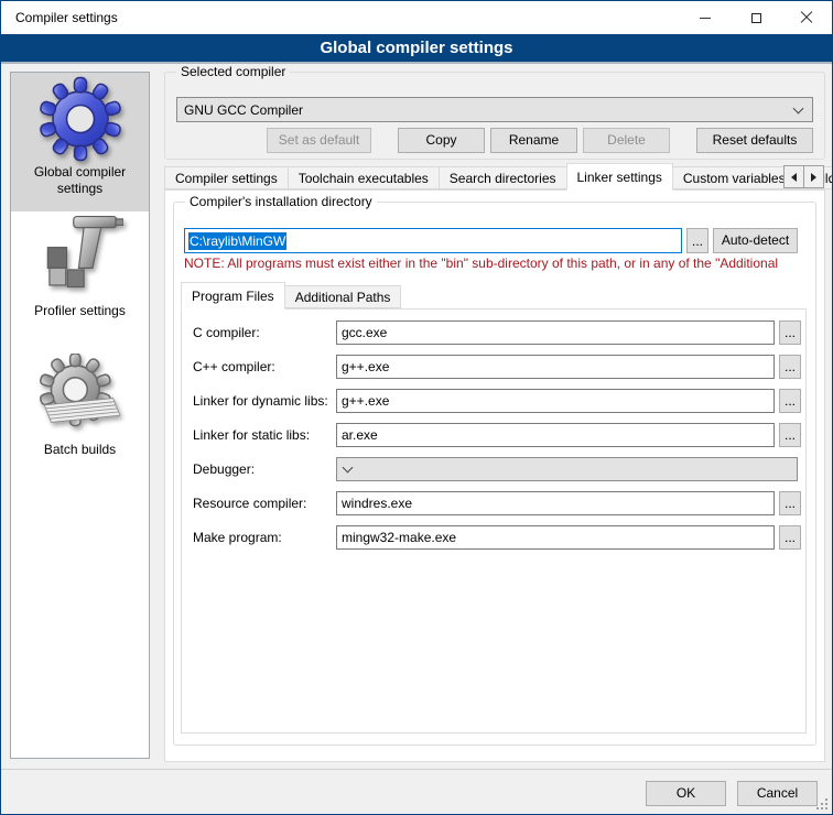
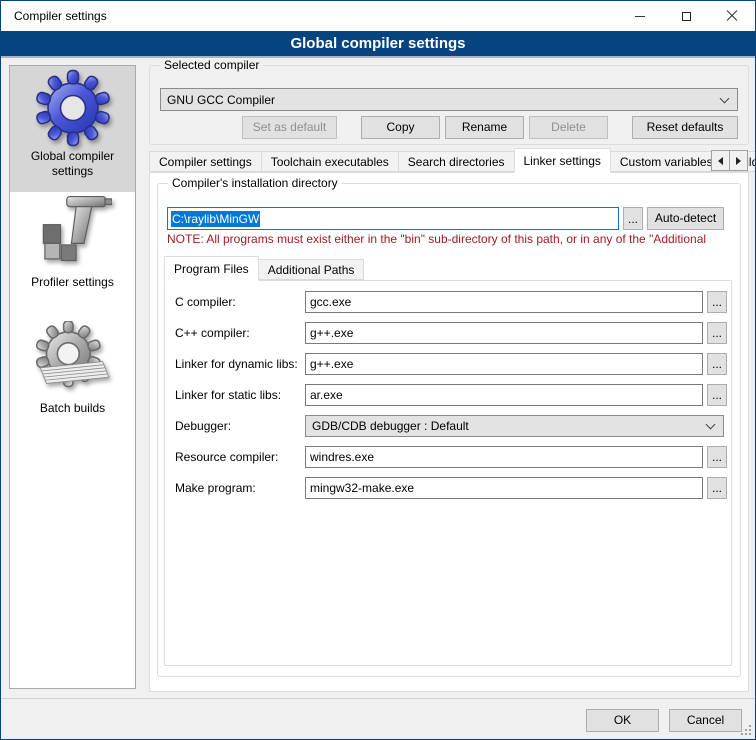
  Compiler settings
  Global compiler settings
  Global compiler settings
  Profiler settings
  Batch builds
  Selected compiler
  GNU GCC Compiler
  Set as default
  Copy
  Rename
  Delete
  Reset defaults
  Compiler settings
  Toolchain executables
  Search directories
  Linker settings
  Custom variables
  Compiler's installation directory
  C:\raylib\MinGW
  ...
  Auto-detect
  NOTE: All programs must exist either in the "bin" sub-directory of this path, or in any of the "Additional
  Program Files
  Additional Paths
  C compiler:
  gcc.exe
  ...
  C++ compiler:
  g++.exe
  ...
  Linker for dynamic libs:
  g++.exe
  ...
  Linker for static libs:
  ar.exe
  ...
  Debugger:
+ GDB/CDB debugger : Default
  Resource compiler:
  windres.exe
  ...
  Make program:
  mingw32-make.exe
  ...
  OK
  Cancel
